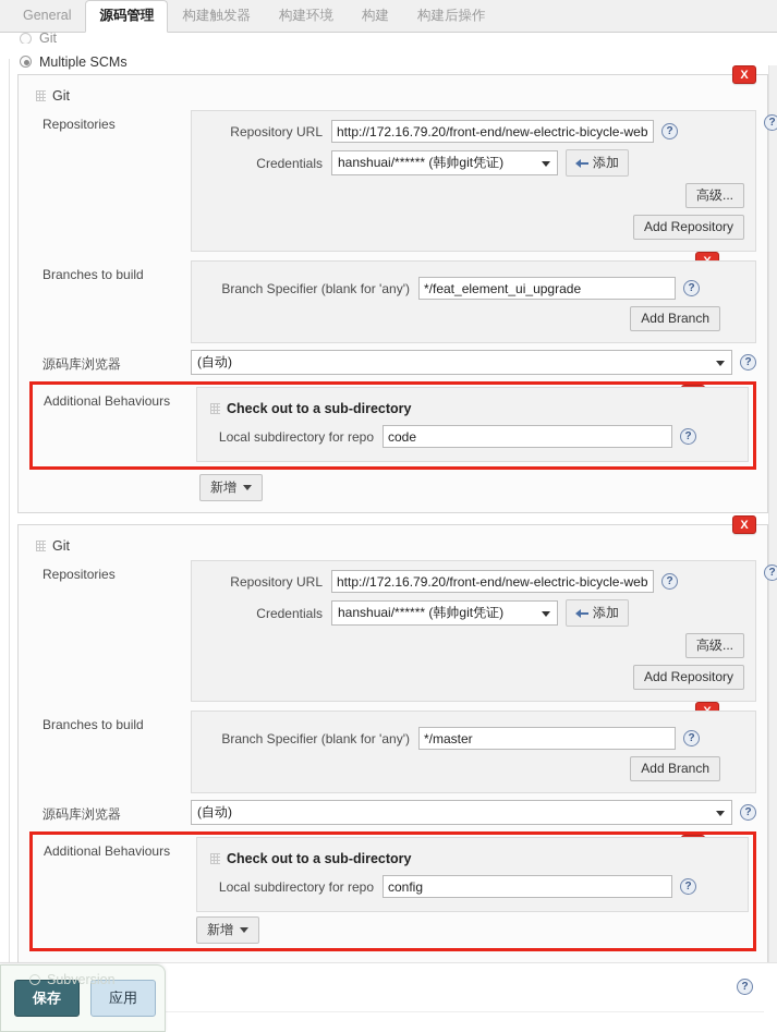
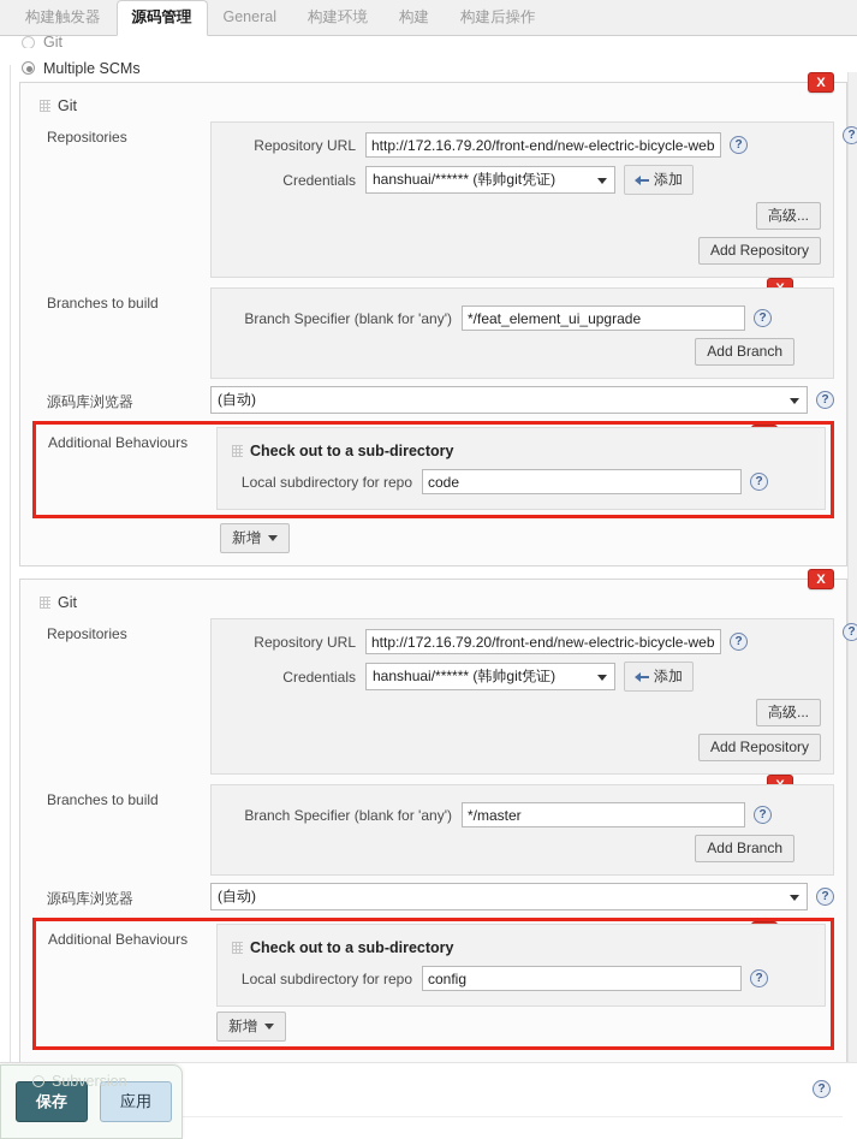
- General
+ 构建触发器
  源码管理
- 构建触发器
+ General
  构建环境
  构建
  构建后操作
  Git
  Multiple SCMs
  X
  Git
  Repositories
  ?
  Repository URL
  http://172.16.79.20/front-end/new-electric-bicycle-web
  ?
  Credentials
  hanshuai/****** (韩帅git凭证)
  添加
  高级...
  Add Repository
  Branches to build
  Branch Specifier (blank for 'any')
  */feat_element_ui_upgrade
  ?
  Add Branch
  源码库浏览器
  (自动)
  ?
  Additional Behaviours
  Check out to a sub-directory
  Local subdirectory for repo
  code
  ?
  新增
  X
  Git
  Repositories
  ?
  Repository URL
  http://172.16.79.20/front-end/new-electric-bicycle-web
  ?
  Credentials
  hanshuai/****** (韩帅git凭证)
  添加
  高级...
  Add Repository
  Branches to build
  Branch Specifier (blank for 'any')
  */master
  ?
  Add Branch
  源码库浏览器
  (自动)
  ?
  Additional Behaviours
  Check out to a sub-directory
  Local subdirectory for repo
  config
  ?
  新增
  ?
  Subversion
  保存
  应用
